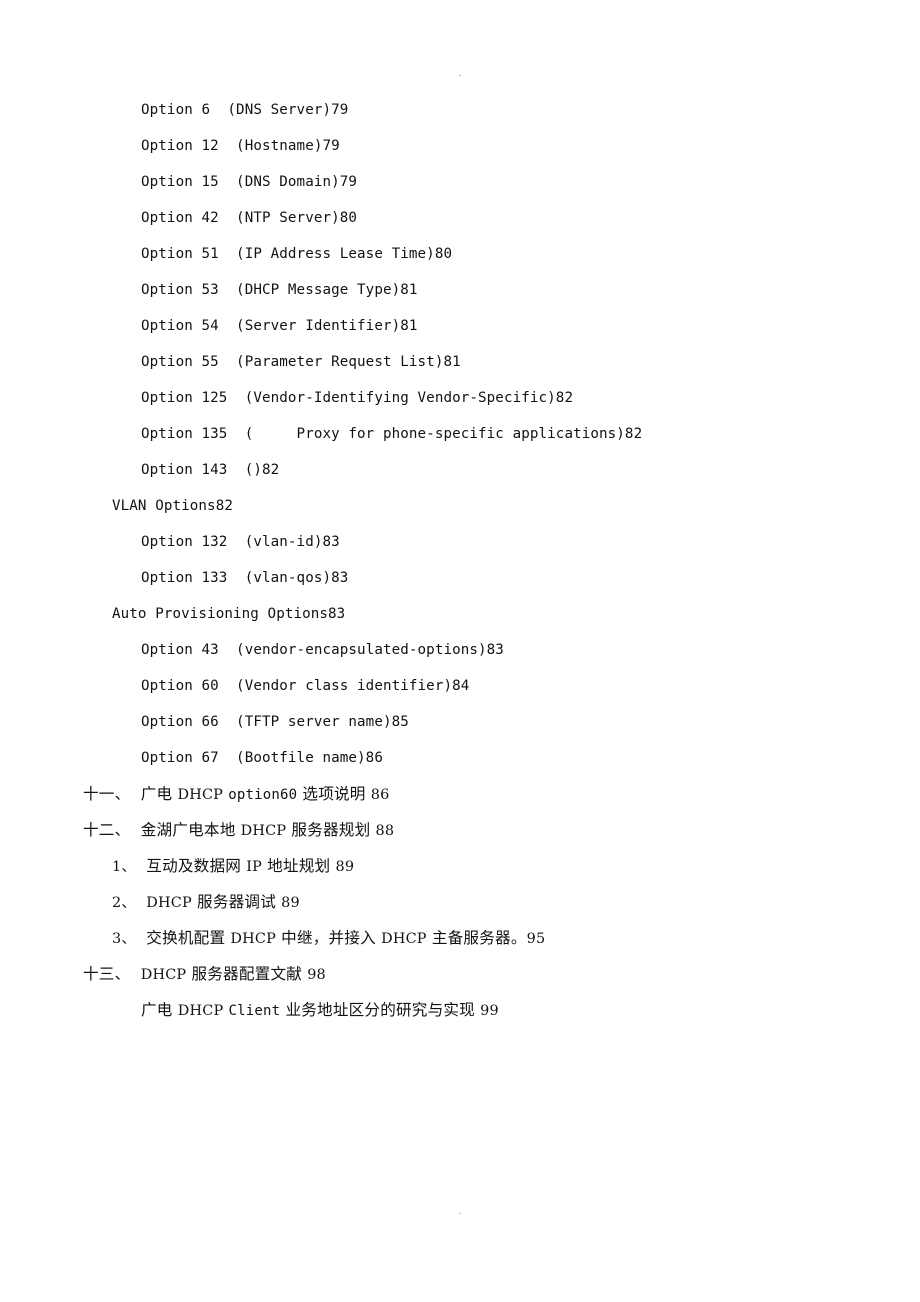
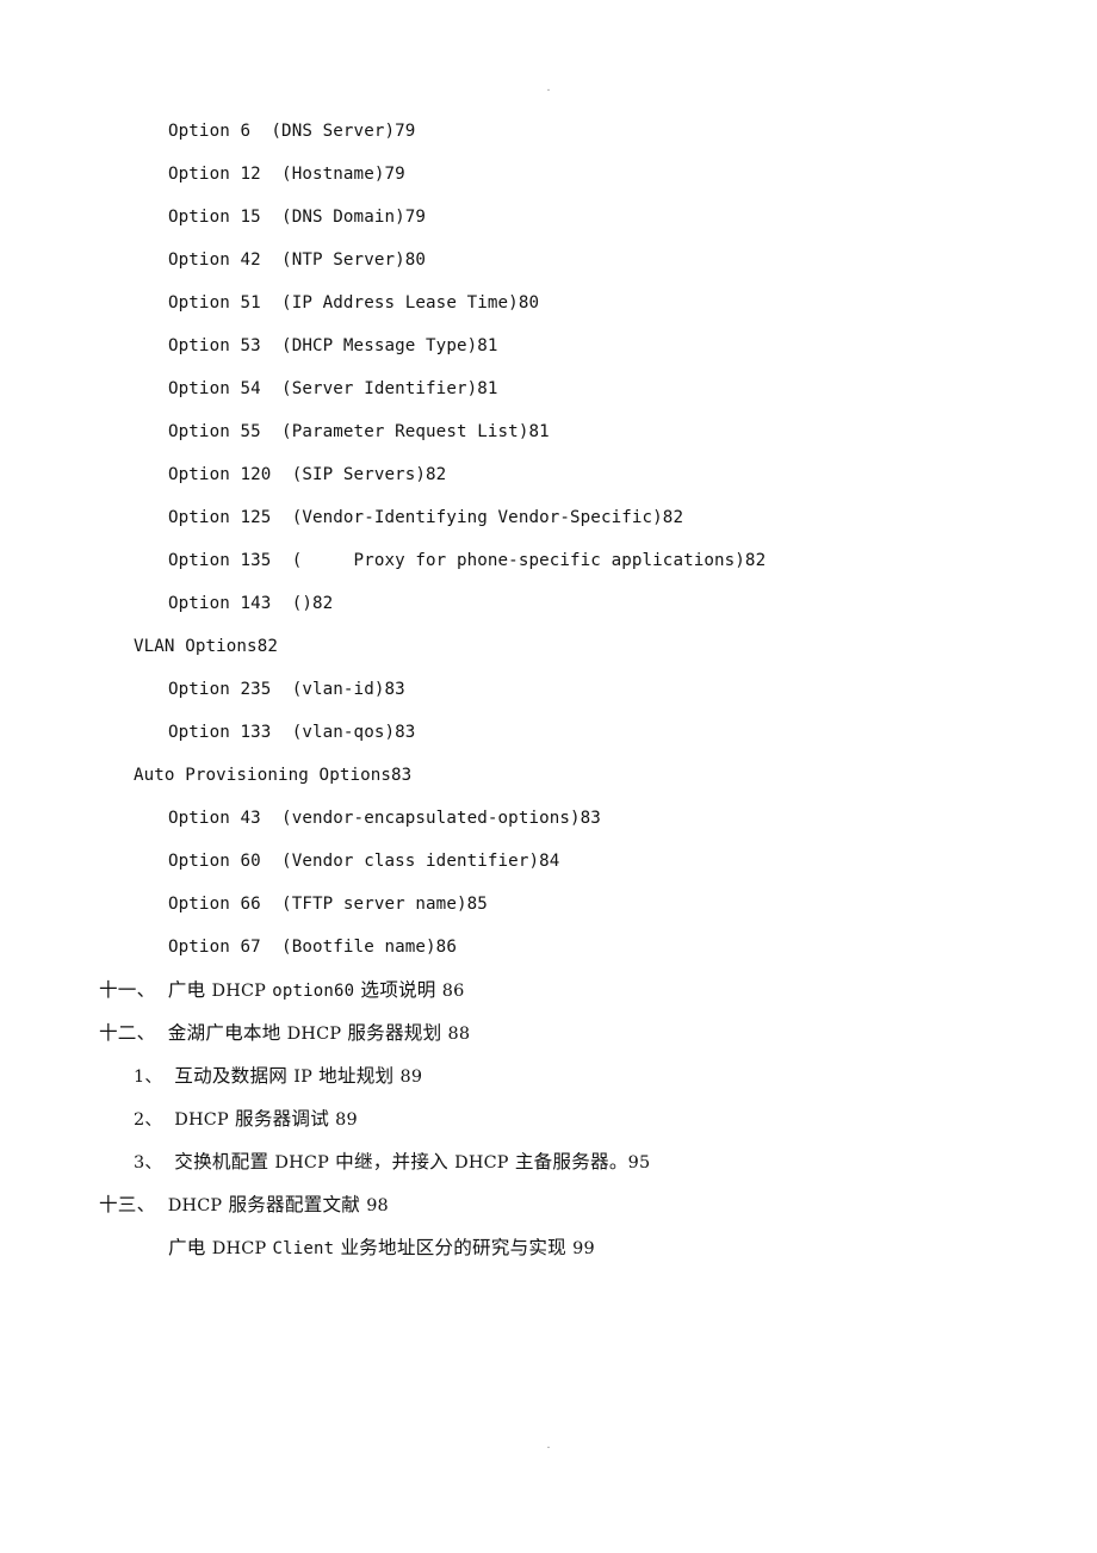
  .
  Option 6 (DNS Server)79
  Option 12 (Hostname)79
  Option 15 (DNS Domain)79
  Option 42 (NTP Server)80
  Option 51 (IP Address Lease Time)80
  Option 53 (DHCP Message Type)81
  Option 54 (Server Identifier)81
  Option 55 (Parameter Request List)81
+ Option 120 (SIP Servers)82
  Option 125 (Vendor-Identifying Vendor-Specific)82
  Option 135 ( Proxy for phone-specific applications)82
  Option 143 ()82
  VLAN Options82
- Option 132 (vlan-id)83
+ Option 235 (vlan-id)83
  Option 133 (vlan-qos)83
  Auto Provisioning Options83
  Option 43 (vendor-encapsulated-options)83
  Option 60 (Vendor class identifier)84
  Option 66 (TFTP server name)85
  Option 67 (Bootfile name)86
  十一、 广电 DHCP option60 选项说明 86
  十二、 金湖广电本地 DHCP 服务器规划 88
  1、 互动及数据网 IP 地址规划 89
  2、 DHCP 服务器调试 89
  3、 交换机配置 DHCP 中继，并接入 DHCP 主备服务器。95
  十三、 DHCP 服务器配置文献 98
  广电 DHCP Client 业务地址区分的研究与实现 99
  .
